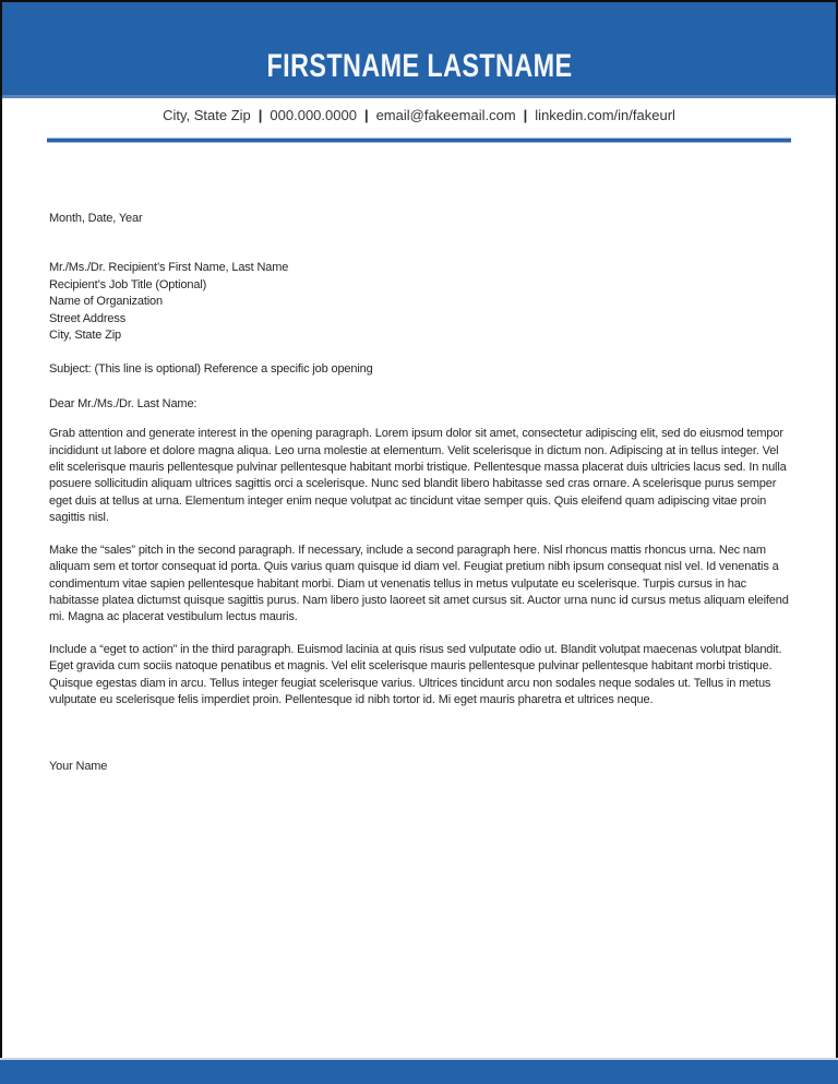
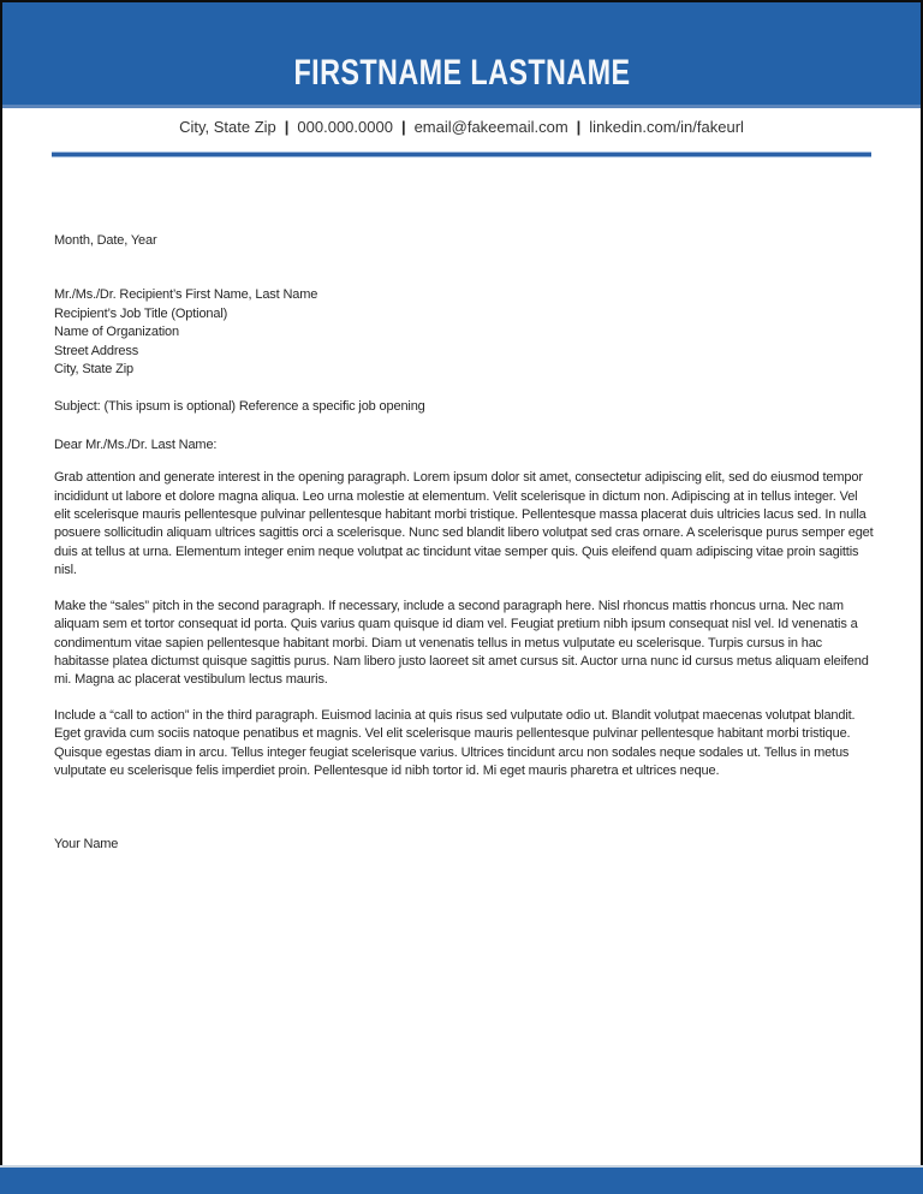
  FIRSTNAME LASTNAME
  City, State Zip | 000.000.0000 | email@fakeemail.com | linkedin.com/in/fakeurl
  Month, Date, Year
  Mr./Ms./Dr. Recipient’s First Name, Last Name
  Recipient’s Job Title (Optional)
  Name of Organization
  Street Address
  City, State Zip
- Subject: (This line is optional) Reference a specific job opening
+ Subject: (This ipsum is optional) Reference a specific job opening
  Dear Mr./Ms./Dr. Last Name:
- Grab attention and generate interest in the opening paragraph. Lorem ipsum dolor sit amet, consectetur adipiscing elit, sed do eiusmod tempor incididunt ut labore et dolore magna aliqua. Leo urna molestie at elementum. Velit scelerisque in dictum non. Adipiscing at in tellus integer. Vel elit scelerisque mauris pellentesque pulvinar pellentesque habitant morbi tristique. Pellentesque massa placerat duis ultricies lacus sed. In nulla posuere sollicitudin aliquam ultrices sagittis orci a scelerisque. Nunc sed blandit libero habitasse sed cras ornare. A scelerisque purus semper eget duis at tellus at urna. Elementum integer enim neque volutpat ac tincidunt vitae semper quis. Quis eleifend quam adipiscing vitae proin sagittis nisl.
+ Grab attention and generate interest in the opening paragraph. Lorem ipsum dolor sit amet, consectetur adipiscing elit, sed do eiusmod tempor incididunt ut labore et dolore magna aliqua. Leo urna molestie at elementum. Velit scelerisque in dictum non. Adipiscing at in tellus integer. Vel elit scelerisque mauris pellentesque pulvinar pellentesque habitant morbi tristique. Pellentesque massa placerat duis ultricies lacus sed. In nulla posuere sollicitudin aliquam ultrices sagittis orci a scelerisque. Nunc sed blandit libero volutpat sed cras ornare. A scelerisque purus semper eget duis at tellus at urna. Elementum integer enim neque volutpat ac tincidunt vitae semper quis. Quis eleifend quam adipiscing vitae proin sagittis nisl.
  Make the “sales” pitch in the second paragraph. If necessary, include a second paragraph here. Nisl rhoncus mattis rhoncus urna. Nec nam aliquam sem et tortor consequat id porta. Quis varius quam quisque id diam vel. Feugiat pretium nibh ipsum consequat nisl vel. Id venenatis a condimentum vitae sapien pellentesque habitant morbi. Diam ut venenatis tellus in metus vulputate eu scelerisque. Turpis cursus in hac habitasse platea dictumst quisque sagittis purus. Nam libero justo laoreet sit amet cursus sit. Auctor urna nunc id cursus metus aliquam eleifend mi. Magna ac placerat vestibulum lectus mauris.
- Include a “eget to action” in the third paragraph. Euismod lacinia at quis risus sed vulputate odio ut. Blandit volutpat maecenas volutpat blandit. Eget gravida cum sociis natoque penatibus et magnis. Vel elit scelerisque mauris pellentesque pulvinar pellentesque habitant morbi tristique. Quisque egestas diam in arcu. Tellus integer feugiat scelerisque varius. Ultrices tincidunt arcu non sodales neque sodales ut. Tellus in metus vulputate eu scelerisque felis imperdiet proin. Pellentesque id nibh tortor id. Mi eget mauris pharetra et ultrices neque.
+ Include a “call to action” in the third paragraph. Euismod lacinia at quis risus sed vulputate odio ut. Blandit volutpat maecenas volutpat blandit. Eget gravida cum sociis natoque penatibus et magnis. Vel elit scelerisque mauris pellentesque pulvinar pellentesque habitant morbi tristique. Quisque egestas diam in arcu. Tellus integer feugiat scelerisque varius. Ultrices tincidunt arcu non sodales neque sodales ut. Tellus in metus vulputate eu scelerisque felis imperdiet proin. Pellentesque id nibh tortor id. Mi eget mauris pharetra et ultrices neque.
  Your Name
